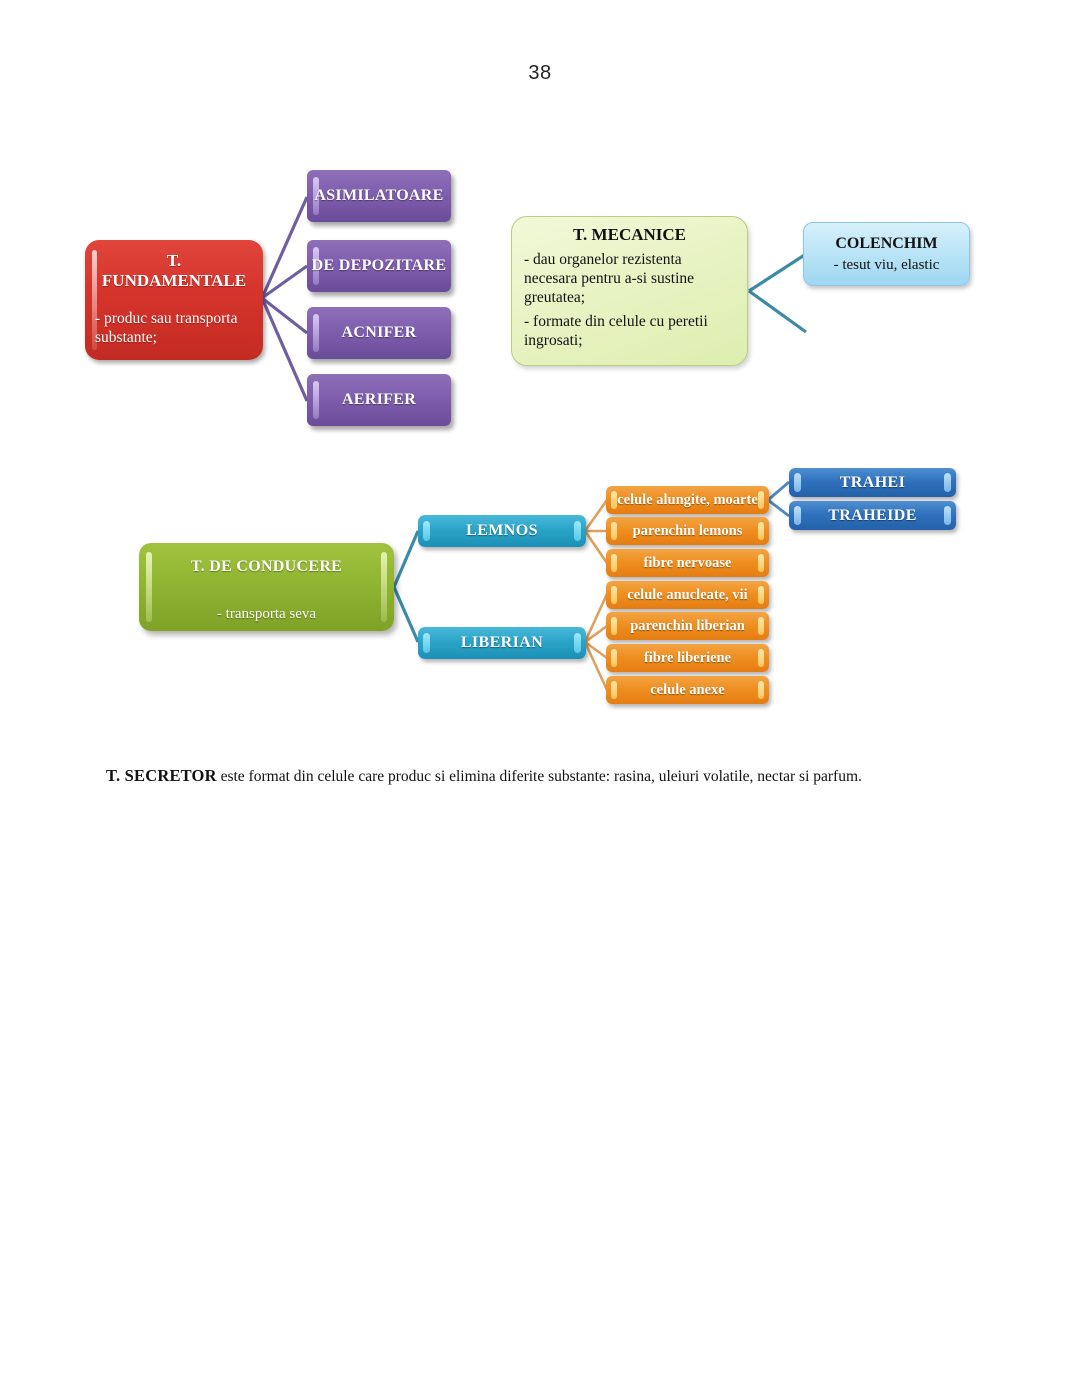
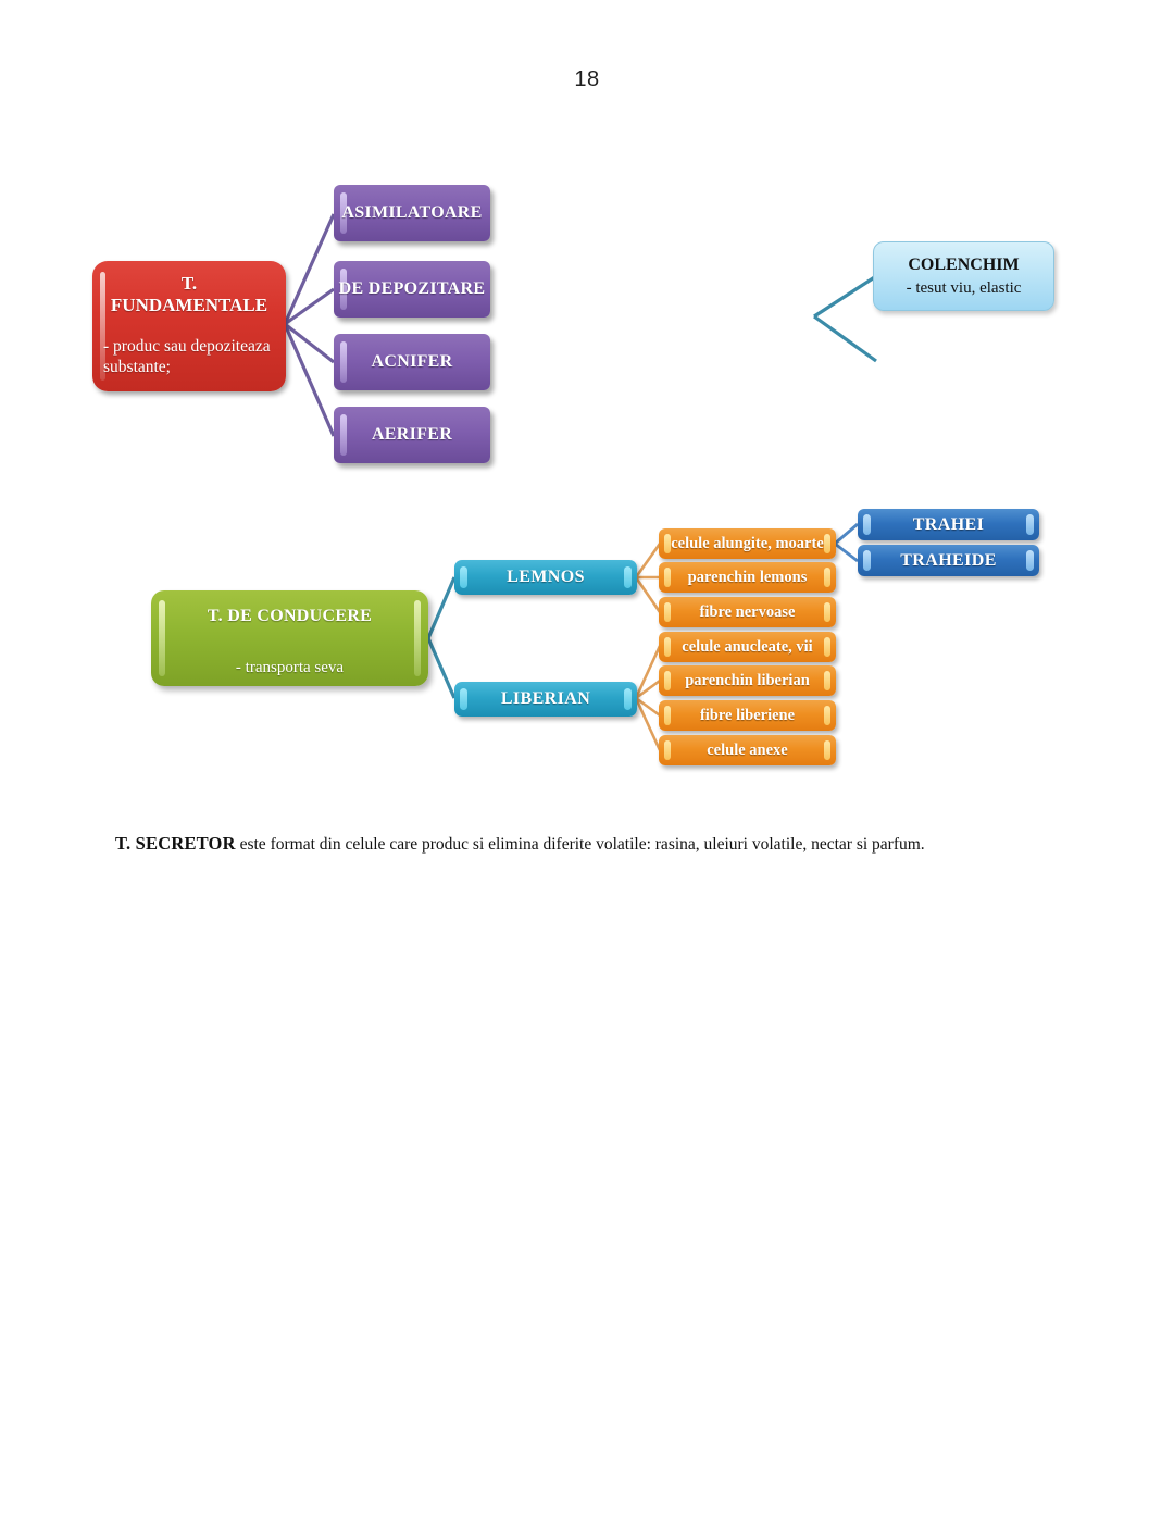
- 38
+ 18
  T. FUNDAMENTALE
- - produc sau transporta substante;
+ - produc sau depoziteaza substante;
  ASIMILATOARE
  DE DEPOZITARE
  ACNIFER
  AERIFER
- T. MECANICE
- - dau organelor rezistenta necesara pentru a-si sustine greutatea;
- - formate din celule cu peretii ingrosati;
  COLENCHIM
  - tesut viu, elastic
  T. DE CONDUCERE
  - transporta seva
  LEMNOS
  LIBERIAN
  celule alungite, moarte
  parenchin lemons
  fibre nervoase
  celule anucleate, vii
  parenchin liberian
  fibre liberiene
  celule anexe
  TRAHEI
  TRAHEIDE
- T. SECRETOR este format din celule care produc si elimina diferite substante: rasina, uleiuri volatile, nectar si parfum.
+ T. SECRETOR este format din celule care produc si elimina diferite volatile: rasina, uleiuri volatile, nectar si parfum.
